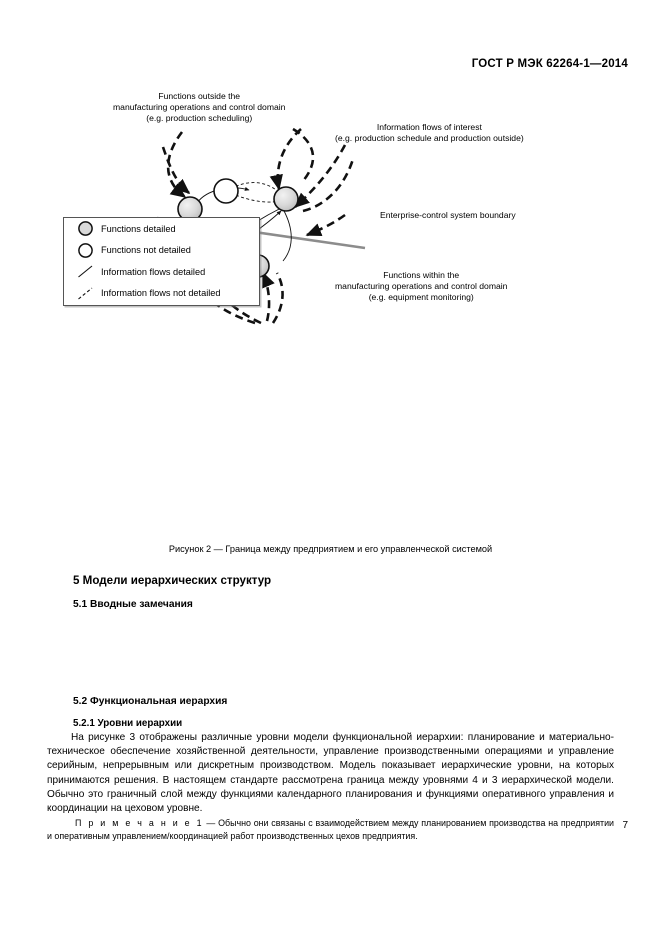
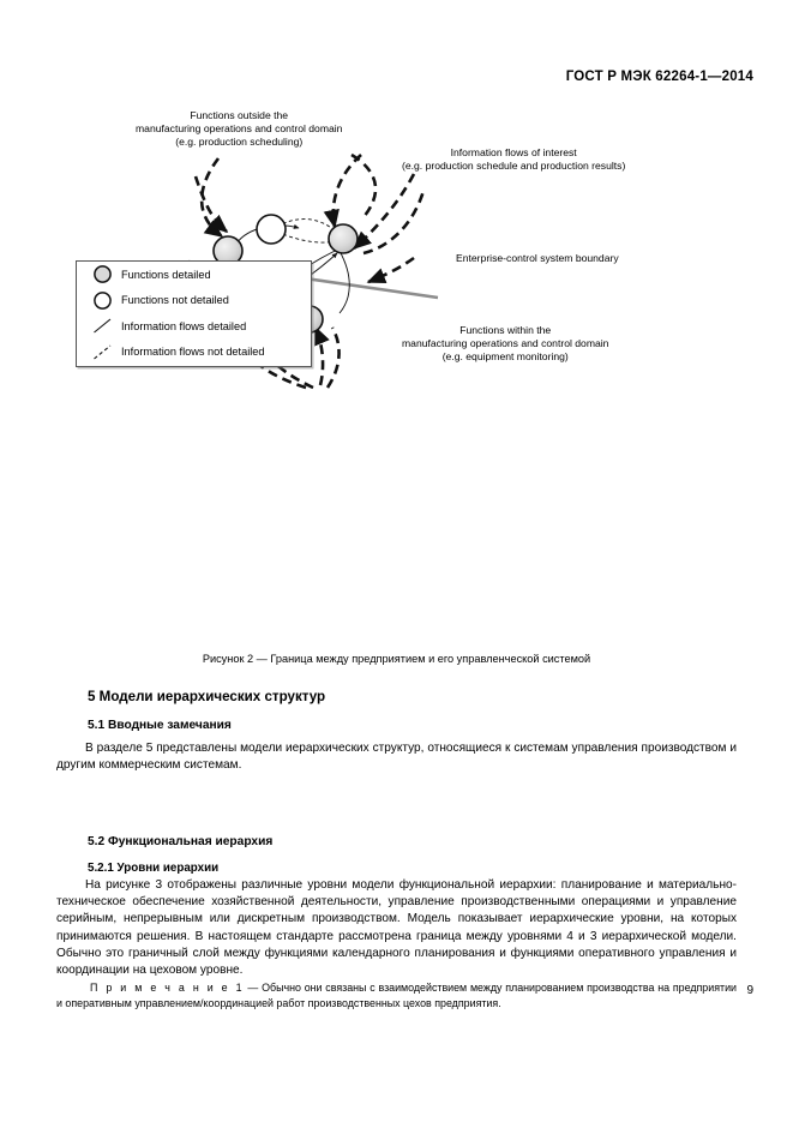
  ГОСТ Р МЭК 62264-1—2014
  Functions outside the
  manufacturing operations and control domain
  (e.g. production scheduling)
  Information flows of interest
- (e.g. production schedule and production outside)
+ (e.g. production schedule and production results)
  Enterprise-control system boundary
  Functions within the
  manufacturing operations and control domain
  (e.g. equipment monitoring)
  Functions detailed
  Functions not detailed
  Information flows detailed
  Information flows not detailed
  Рисунок 2 — Граница между предприятием и его управленческой системой
  5 Модели иерархических структур
  5.1 Вводные замечания
+ В разделе 5 представлены модели иерархических структур, относящиеся к системам управления производством и другим коммерческим системам.
  5.2 Функциональная иерархия
  5.2.1 Уровни иерархии
  На рисунке 3 отображены различные уровни модели функциональной иерархии: планирование и материально-техническое обеспечение хозяйственной деятельности, управление производственными операциями и управление серийным, непрерывным или дискретным производством. Модель показывает иерархические уровни, на которых принимаются решения. В настоящем стандарте рассмотрена граница между уровнями 4 и 3 иерархической модели. Обычно это граничный слой между функциями календарного планирования и функциями оперативного управления и координации на цеховом уровне.
  П р и м е ч а н и е 1 — Обычно они связаны с взаимодействием между планированием производства на предприятии и оперативным управлением/координацией работ производственных цехов предприятия.
- 7
+ 9
